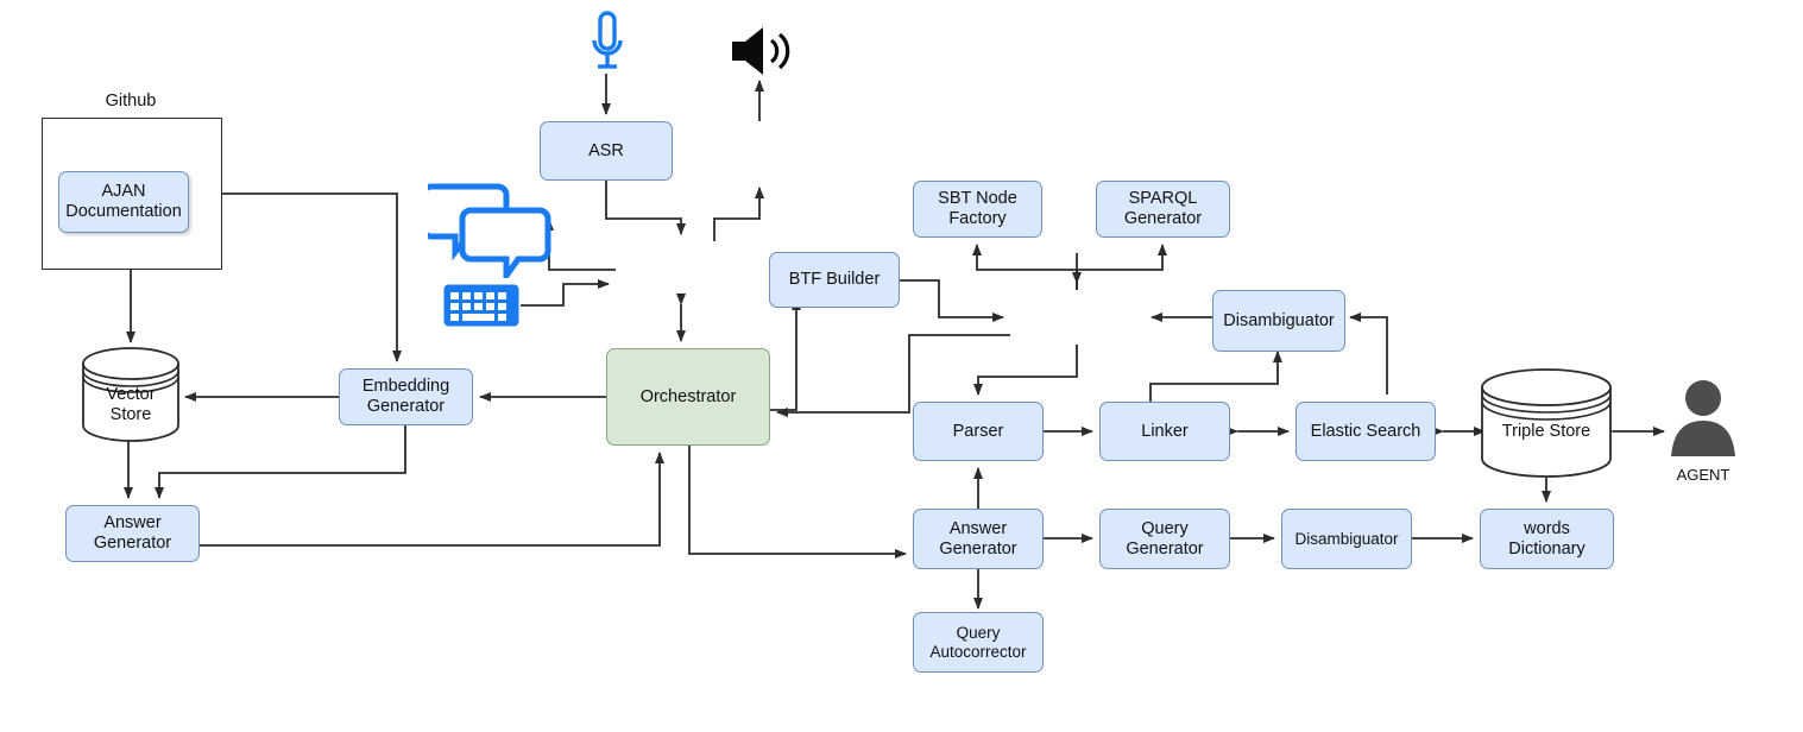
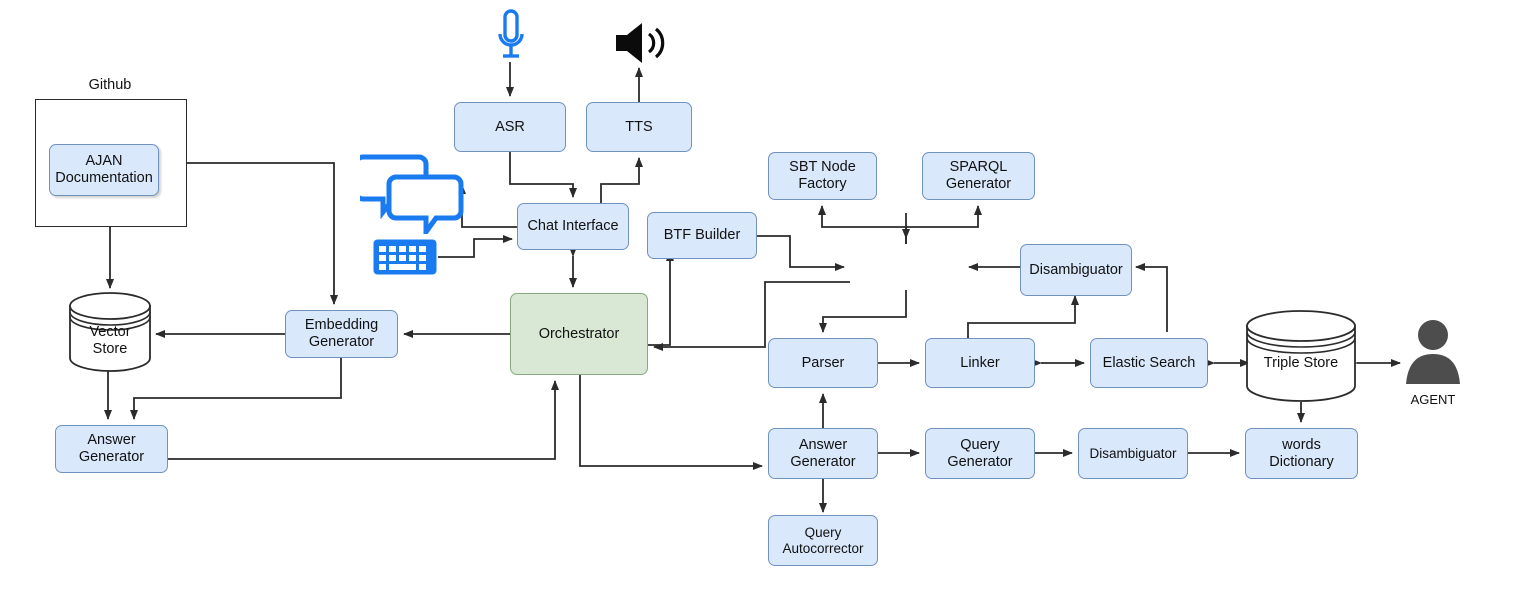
  Github
  AJAN
  Documentation
  Vector
  Store
  Embedding
  Generator
  Answer
  Generator
  ASR
+ TTS
+ Chat Interface
  Orchestrator
  BTF Builder
  SBT Node
  Factory
  SPARQL
  Generator
  Disambiguator
  Parser
  Linker
  Elastic Search
  Triple Store
  AGENT
  Answer
  Generator
  Query
  Generator
  Disambiguator
  words
  Dictionary
  Query
  Autocorrector
